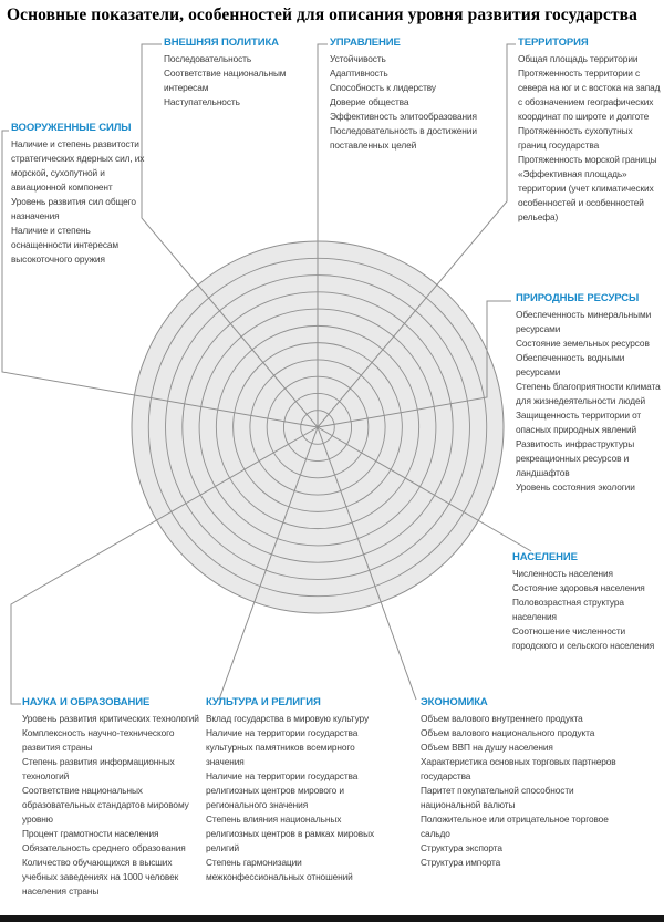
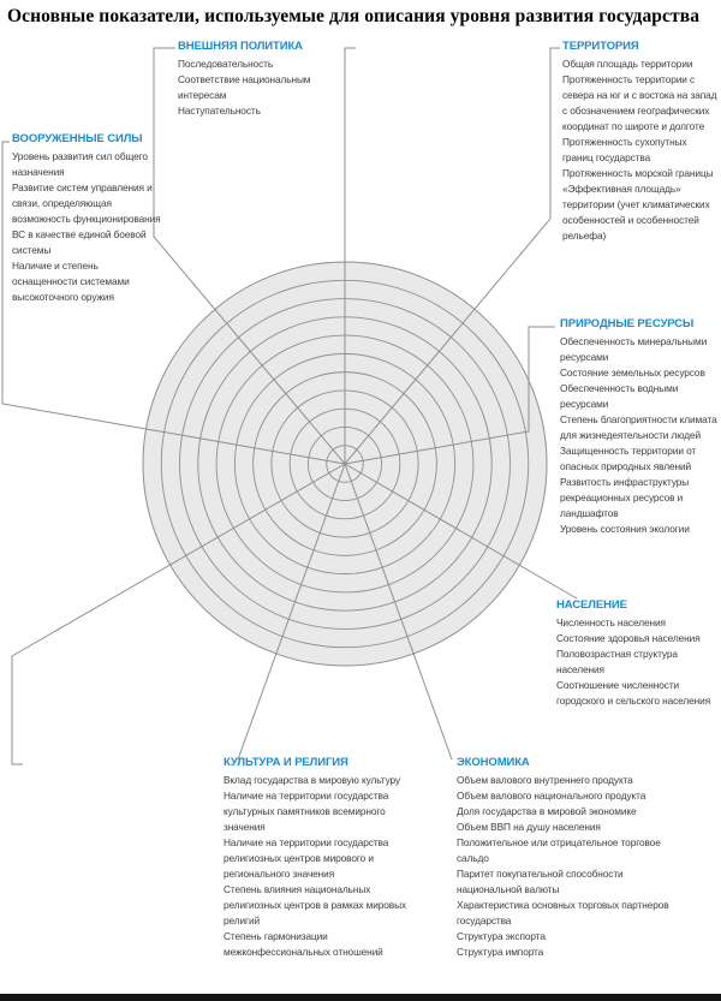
- Основные показатели, особенностей для описания уровня развития государства
+ Основные показатели, используемые для описания уровня развития государства
  ВНЕШНЯЯ ПОЛИТИКА
  Последовательность
  Соответствие национальным интересам
  Наступательность
- УПРАВЛЕНИЕ
- Устойчивость
- Адаптивность
- Способность к лидерству
- Доверие общества
- Эффективность элитообразования
- Последовательность в достижении поставленных целей
  ТЕРРИТОРИЯ
  Общая площадь территории
  Протяженность территории с севера на юг и с востока на запад с обозначением географических координат по широте и долготе
  Протяженность сухопутных границ государства
  Протяженность морской границы
  «Эффективная площадь» территории (учет климатических особенностей и особенностей рельефа)
  ВООРУЖЕННЫЕ СИЛЫ
- Наличие и степень развитости стратегических ядерных сил, их морской, сухопутной и авиационной компонент
  Уровень развития сил общего назначения
+ Развитие систем управления и связи, определяющая возможность функционирования ВС в качестве единой боевой системы
- Наличие и степень оснащенности интересам высокоточного оружия
+ Наличие и степень оснащенности системами высокоточного оружия
  ПРИРОДНЫЕ РЕСУРСЫ
  Обеспеченность минеральными ресурсами
  Состояние земельных ресурсов
  Обеспеченность водными ресурсами
  Степень благоприятности климата для жизнедеятельности людей
  Защищенность территории от опасных природных явлений
  Развитость инфраструктуры рекреационных ресурсов и ландшафтов
  Уровень состояния экологии
  НАСЕЛЕНИЕ
  Численность населения
  Состояние здоровья населения
  Половозрастная структура населения
  Соотношение численности городского и сельского населения
- НАУКА И ОБРАЗОВАНИЕ
- Уровень развития критических технологий
- Комплексность научно-технического развития страны
- Степень развития информационных технологий
- Соответствие национальных образовательных стандартов мировому уровню
- Процент грамотности населения
- Обязательность среднего образования
- Количество обучающихся в высших учебных заведениях на 1000 человек населения страны
  КУЛЬТУРА И РЕЛИГИЯ
  Вклад государства в мировую культуру
  Наличие на территории государства культурных памятников всемирного значения
  Наличие на территории государства религиозных центров мирового и регионального значения
  Степень влияния национальных религиозных центров в рамках мировых религий
  Степень гармонизации межконфессиональных отношений
  ЭКОНОМИКА
  Объем валового внутреннего продукта
  Объем валового национального продукта
+ Доля государства в мировой экономике
  Объем ВВП на душу населения
- Характеристика основных торговых партнеров государства
+ Положительное или отрицательное торговое сальдо
  Паритет покупательной способности национальной валюты
- Положительное или отрицательное торговое сальдо
+ Характеристика основных торговых партнеров государства
  Структура экспорта
  Структура импорта
